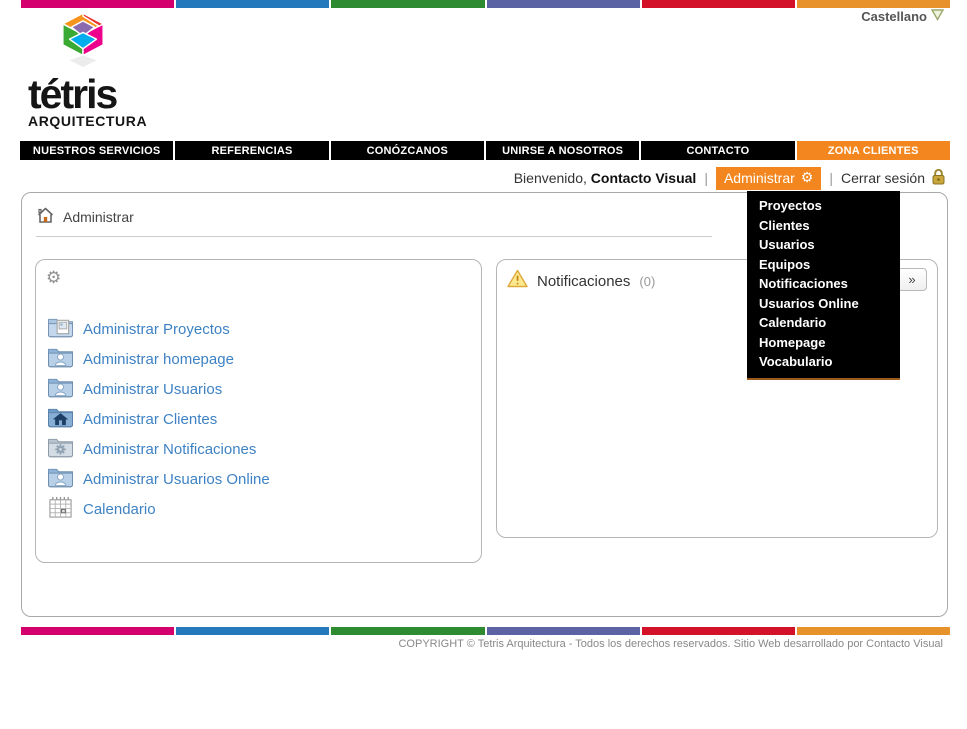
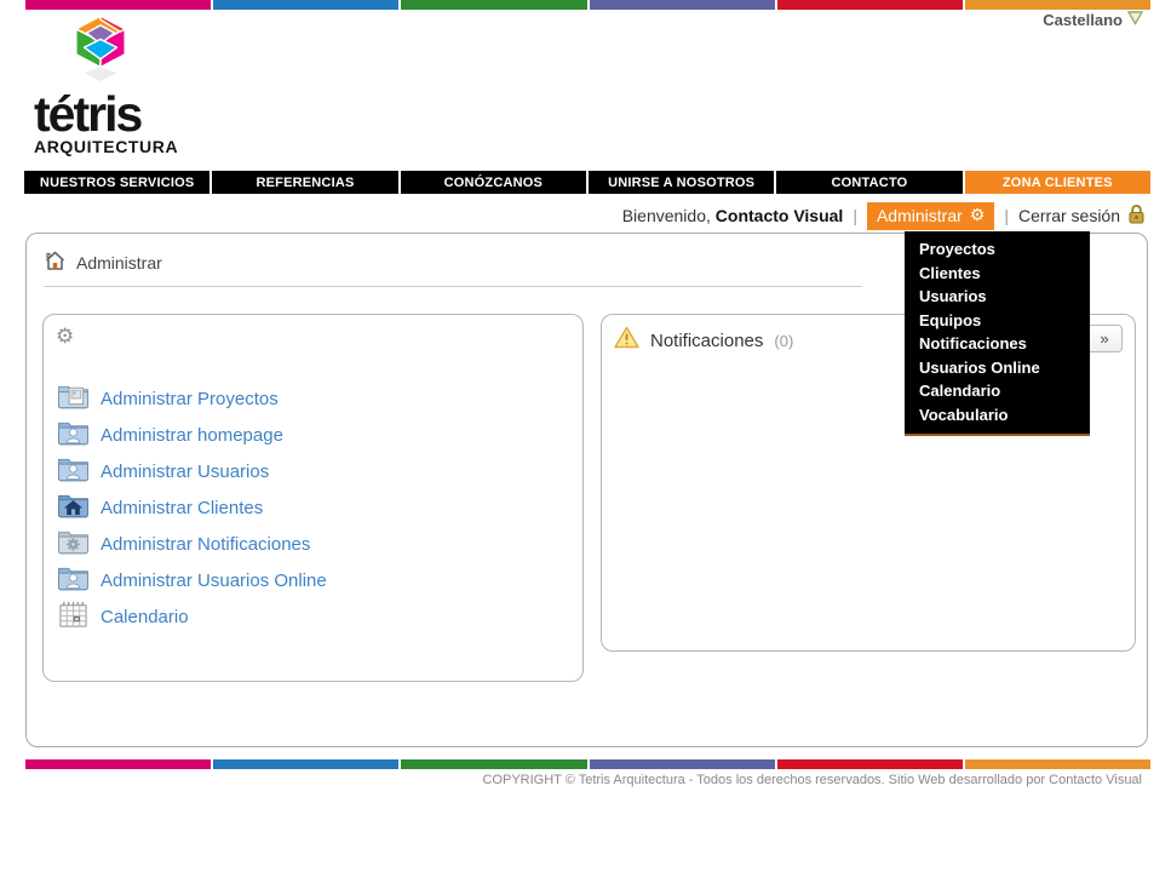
  Castellano
  tétris
  ARQUITECTURA
  NUESTROS SERVICIOS
  REFERENCIAS
  CONÓZCANOS
  UNIRSE A NOSOTROS
  CONTACTO
  ZONA CLIENTES
  Bienvenido, Contacto Visual
  |
  Administrar
  ⚙
  |
  Cerrar sesión
  Administrar
  ⚙
  Administrar Proyectos
  Administrar homepage
  Administrar Usuarios
  Administrar Clientes
  Administrar Notificaciones
  Administrar Usuarios Online
  Calendario
  Notificaciones
  (0)
  »
  Proyectos
  Clientes
  Usuarios
  Equipos
  Notificaciones
  Usuarios Online
  Calendario
- Homepage
  Vocabulario
  COPYRIGHT © Tetris Arquitectura - Todos los derechos reservados. Sitio Web desarrollado por Contacto Visual
